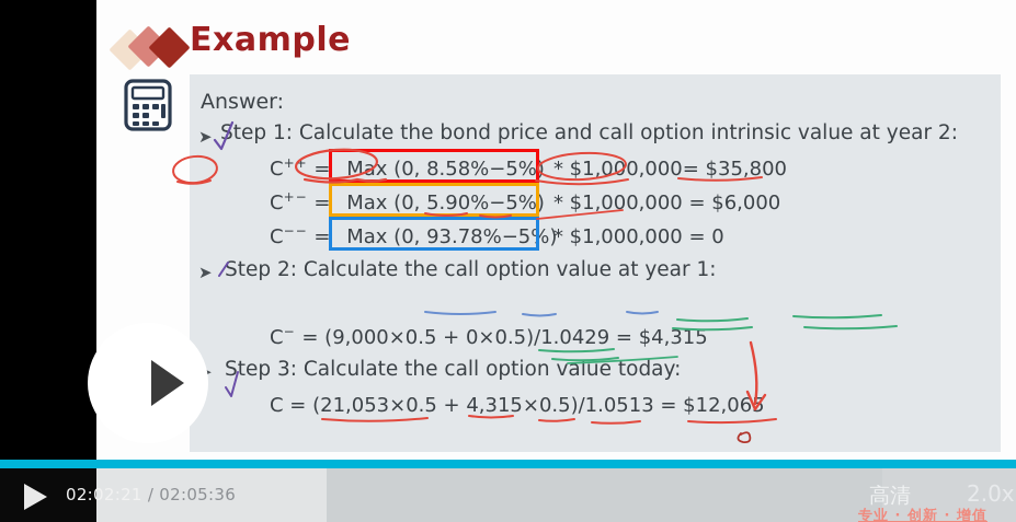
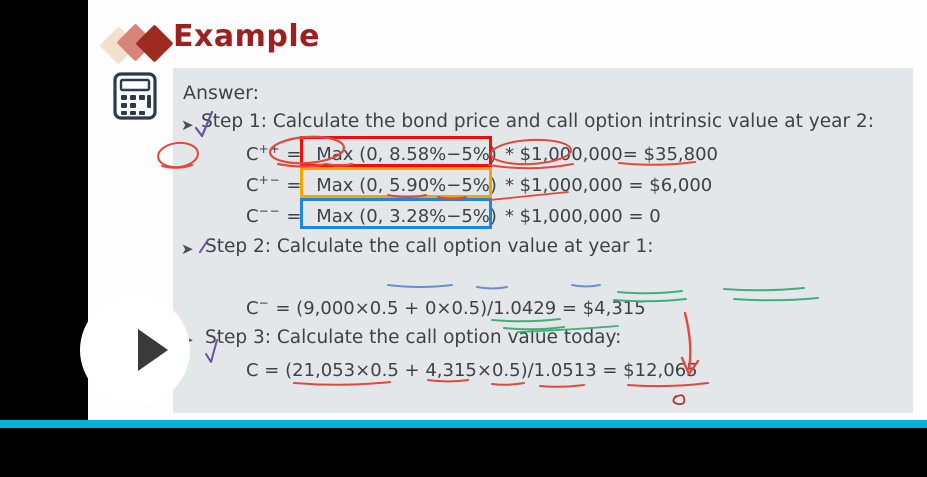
  Example
  Answer:
  ➤
  tep 1: Calculate the bond price and call option intrinsic value at year 2:
  C++ = Mx (0, 8.58%−5%) * $1,000,000= $35,800
  C+− = Max (0, 5.90%−5%) * $1,000,000 = $6,000
- C−− = Max (0, 93.78%−5%) * $1,000,000 = 0
+ C−− = Max (0, 3.28%−5%) * $1,000,000 = 0
  ➤
  Step 2: Calculate the call option value at year 1:
  C− = (9,000×0.5 + 0×0.5)/1.0429 = $4,315
  Step 3: Calculate the call option value today:
  C = (21,053×0.5 + 4,315×0.5)/1.0513 = $12,06
- 02:02:21 / 02:05:36
- 高清
- 专业 · 创新 · 增值
